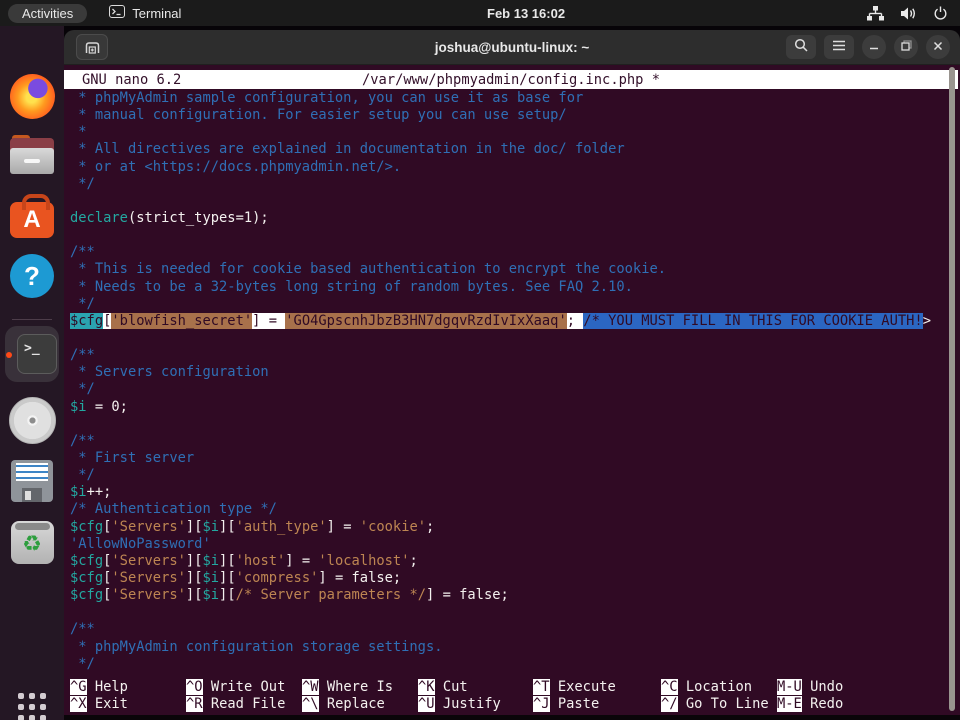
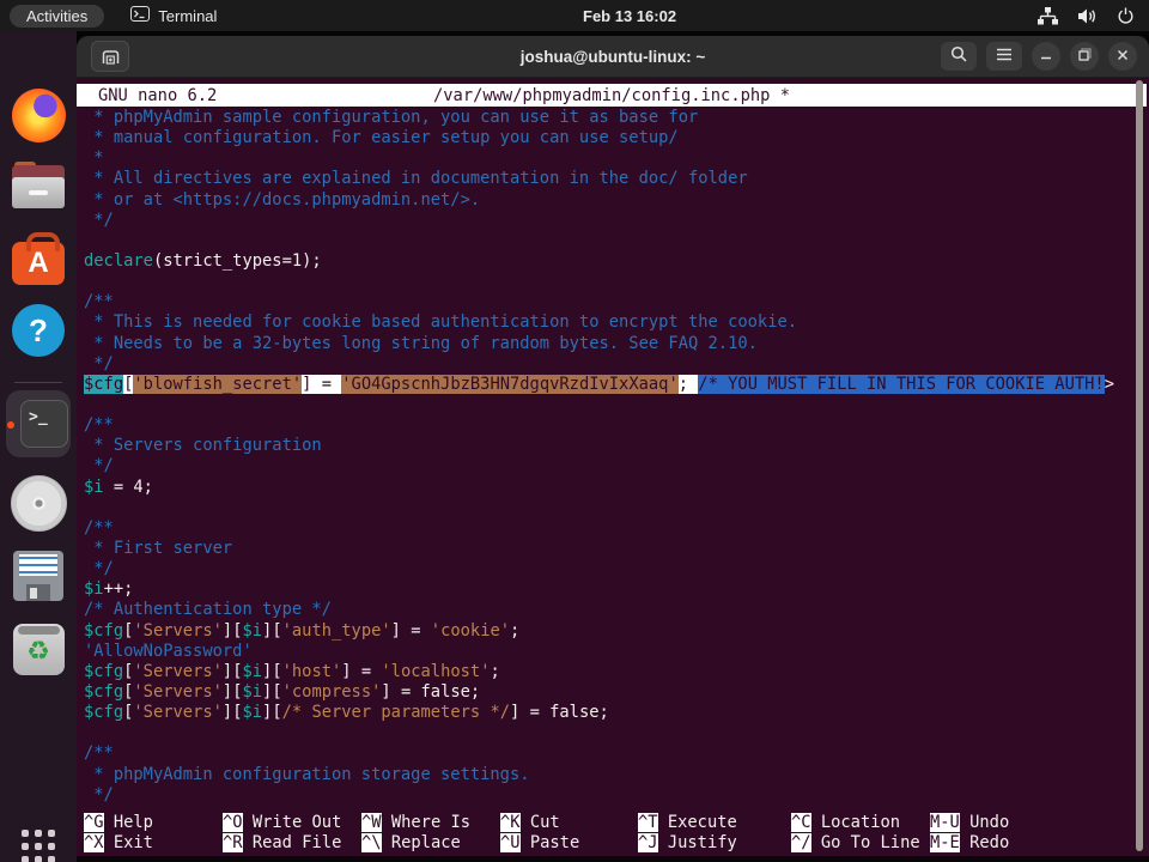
  Activities
  Terminal
  Feb 13 16:02
  A
  ?
  >_
  ♻
  joshua@ubuntu-linux: ~
  GNU nano 6.2
  /var/www/phpmyadmin/config.inc.php *
  * phpMyAdmin sample configuration, you can use it as base for
  * manual configuration. For easier setup you can use setup/
  *
  * All directives are explained in documentation in the doc/ folder
  * or at <https://docs.phpmyadmin.net/>.
  */
  declare(strict_types=1);
  /**
  * This is needed for cookie based authentication to encrypt the cookie.
  * Needs to be a 32-bytes long string of random bytes. See FAQ 2.10.
  */
  $cfg['blowfish_secret'] = 'GO4GpscnhJbzB3HN7dgqvRzdIvIxXaaq'; /* YOU MUST FILL IN THIS FOR COOKIE AUTH!>
  /**
  * Servers configuration
  */
- $i = 0;
+ $i = 4;
  /**
  * First server
  */
  $i++;
  /* Authentication type */
  $cfg['Servers'][$i]['auth_type'] = 'cookie';
  'AllowNoPassword'
  $cfg['Servers'][$i]['host'] = 'localhost';
  $cfg['Servers'][$i]['compress'] = false;
  $cfg['Servers'][$i][/* Server parameters */] = false;
  /**
  * phpMyAdmin configuration storage settings.
  */
  ^G Help
  ^X Exit
  ^O Write Out
  ^R Read File
  ^W Where Is
  ^\ Replace
  ^K Cut
- ^U Justify
+ ^U Paste
  ^T Execute
- ^J Paste
+ ^J Justify
  ^C Location
  ^/ Go To Line
  M-U Undo
  M-E Redo
